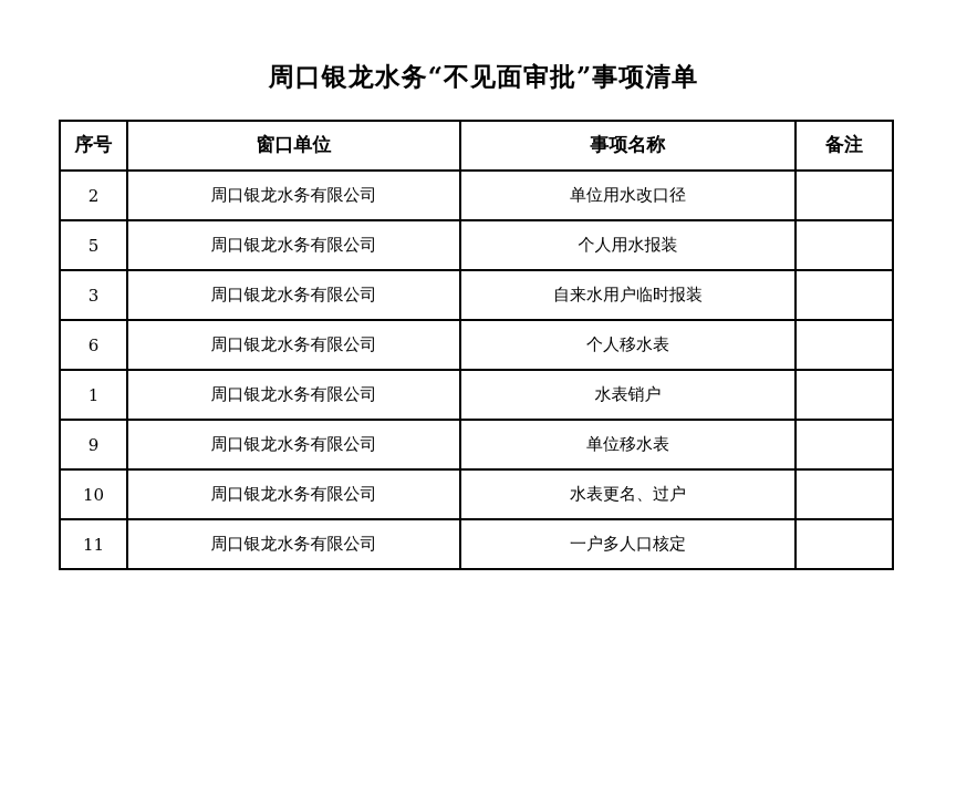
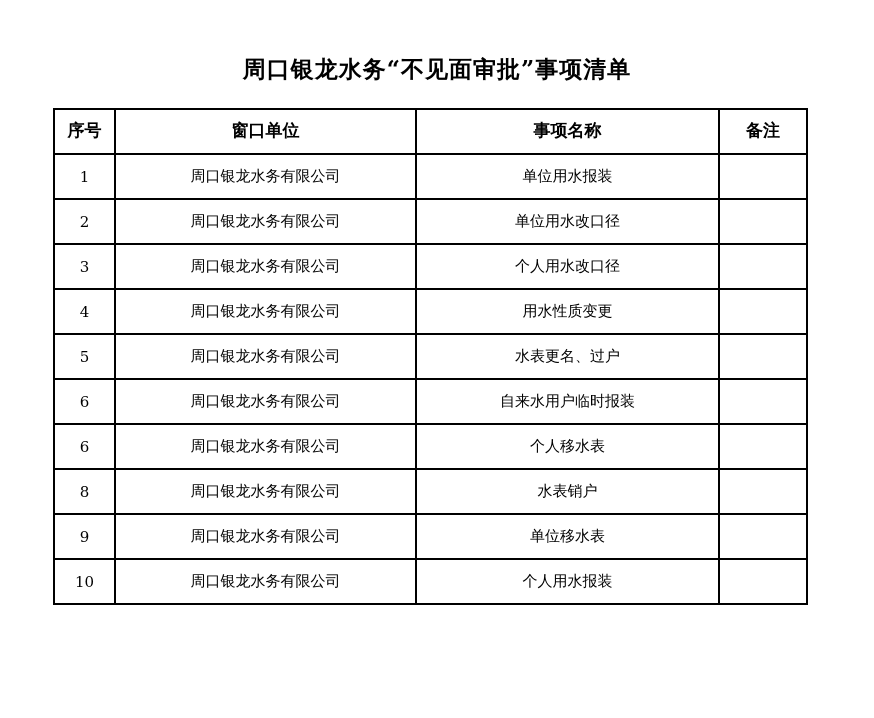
  周口银龙水务“不见面审批”事项清单
  序号	窗口单位	事项名称	备注
+ 1	周口银龙水务有限公司	单位用水报装
  2	周口银龙水务有限公司	单位用水改口径
+ 3	周口银龙水务有限公司	个人用水改口径
+ 4	周口银龙水务有限公司	用水性质变更
- 5	周口银龙水务有限公司	个人用水报装
+ 5	周口银龙水务有限公司	水表更名、过户
- 3	周口银龙水务有限公司	自来水用户临时报装
+ 6	周口银龙水务有限公司	自来水用户临时报装
  6	周口银龙水务有限公司	个人移水表
- 1	周口银龙水务有限公司	水表销户
+ 8	周口银龙水务有限公司	水表销户
  9	周口银龙水务有限公司	单位移水表
- 10	周口银龙水务有限公司	水表更名、过户
+ 10	周口银龙水务有限公司	个人用水报装
- 11	周口银龙水务有限公司	一户多人口核定
